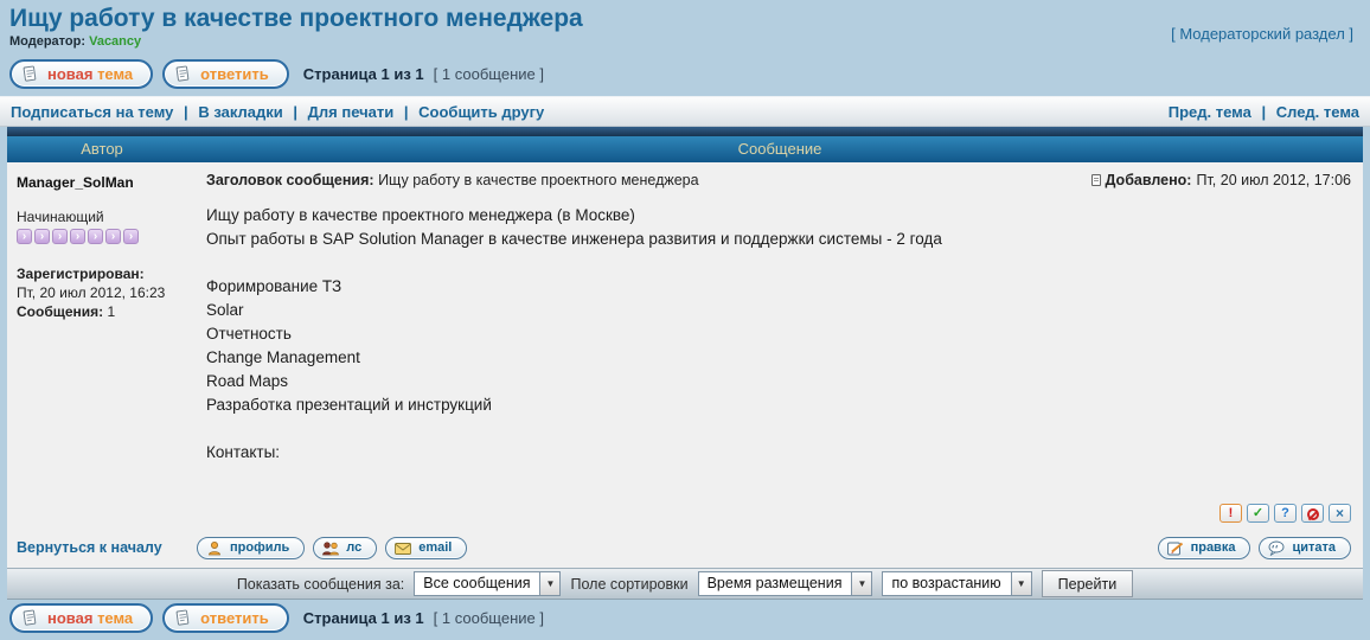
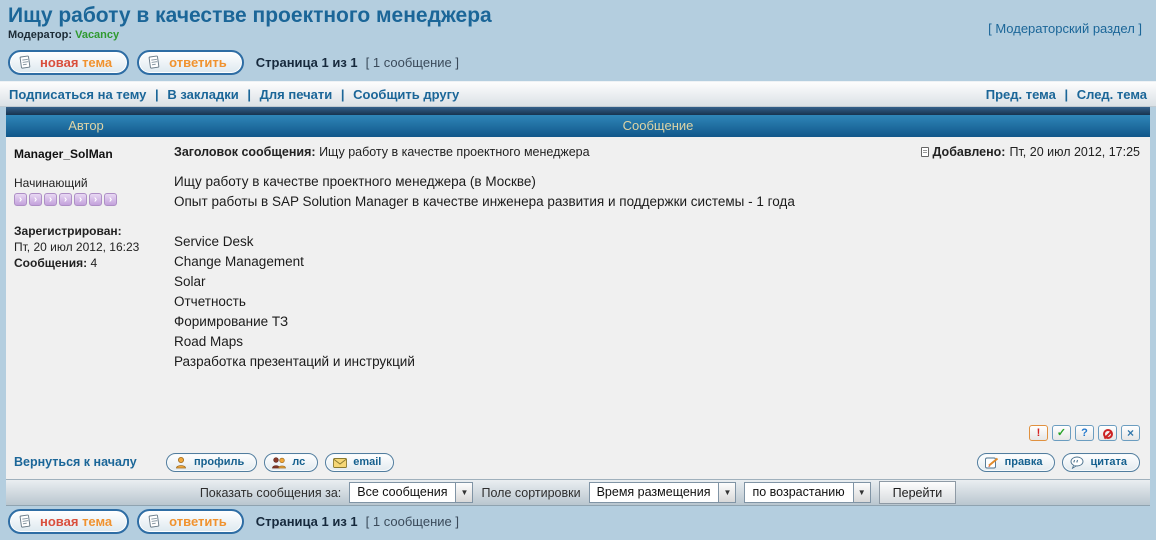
  Ищу работу в качестве проектного менеджера
  Модератор: Vacancy
  [ Модераторский раздел ]
  новая тема
  ответить
  Страница 1 из 1
  [ 1 сообщение ]
  Подписаться на тему | В закладки | Для печати | Сообщить другу
  Пред. тема | След. тема
  Автор
  Сообщение
  Manager_SolMan
  Начинающий
  ›
  ›
  ›
  ›
  ›
  ›
  ›
  Зарегистрирован:
  Пт, 20 июл 2012, 16:23
- Сообщения: 1
+ Сообщения: 4
  Заголовок сообщения: Ищу работу в качестве проектного менеджера
  Добавлено:
- Пт, 20 июл 2012, 17:06
+ Пт, 20 июл 2012, 17:25
  Ищу работу в качестве проектного менеджера (в Москве)
- Опыт работы в SAP Solution Manager в качестве инженера развития и поддержки системы - 2 года
+ Опыт работы в SAP Solution Manager в качестве инженера развития и поддержки системы - 1 года
+ Service Desk
- Форимрование ТЗ
+ Change Management
  Solar
  Отчетность
- Change Management
+ Форимрование ТЗ
  Road Maps
  Разработка презентаций и инструкций
- Контакты:
  !
  ✓
  ?
  ×
  Вернуться к началу
  профиль
  лс
  email
  правка
  цитата
  Показать сообщения за:
  Все сообщения
  ▼
  Поле сортировки
  Время размещения
  ▼
  по возрастанию
  ▼
  Перейти
  новая тема
  ответить
  Страница 1 из 1
  [ 1 сообщение ]
